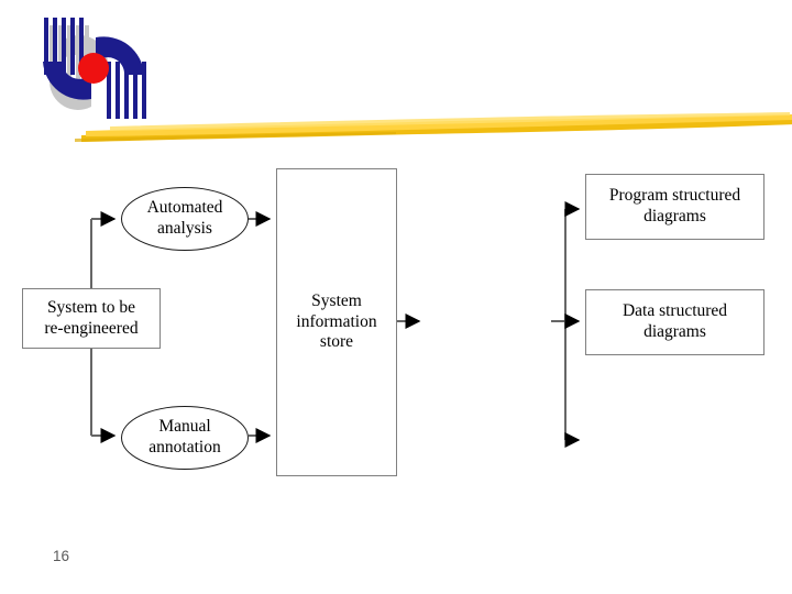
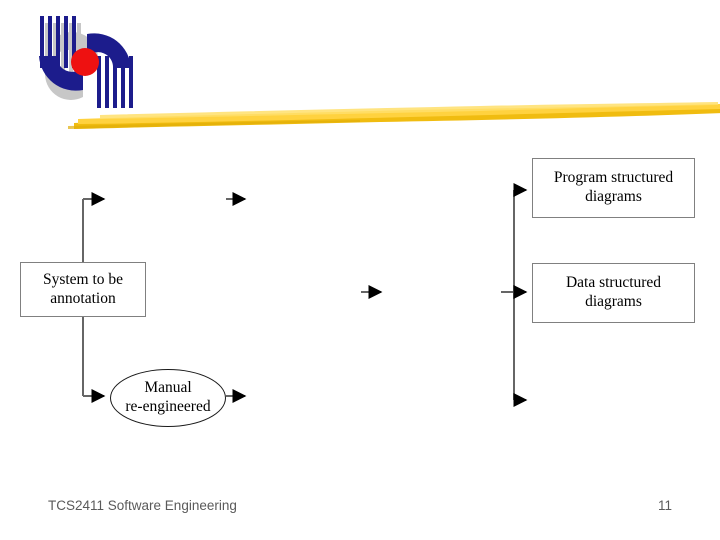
  System to be
- re-engineered
+ annotation
- Automated
- analysis
  Manual
- annotation
+ re-engineered
- System
- information
- store
  Program structured
  diagrams
  Data structured
  diagrams
+ TCS2411 Software Engineering
- 16
+ 11
